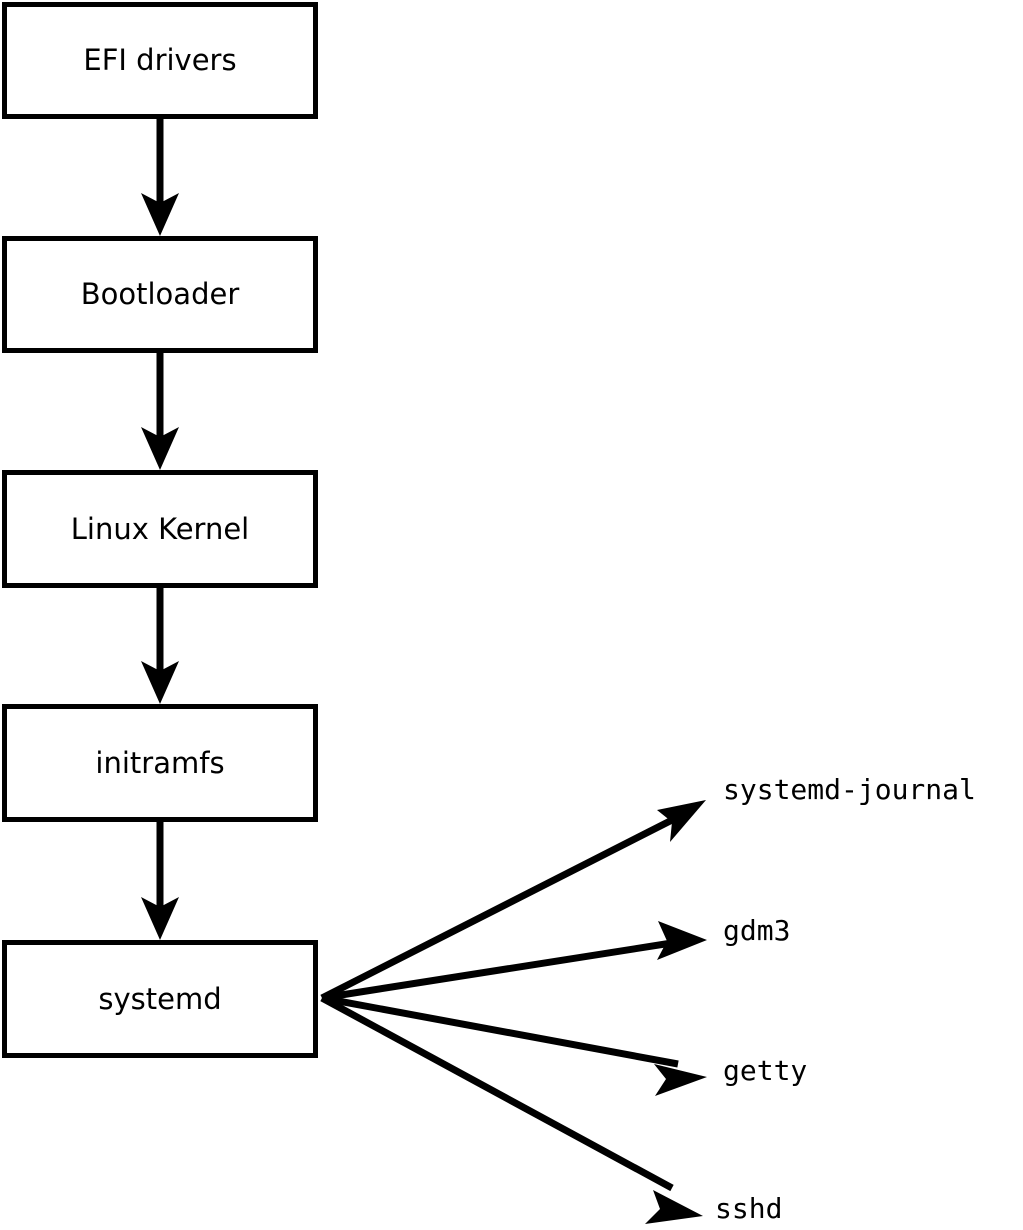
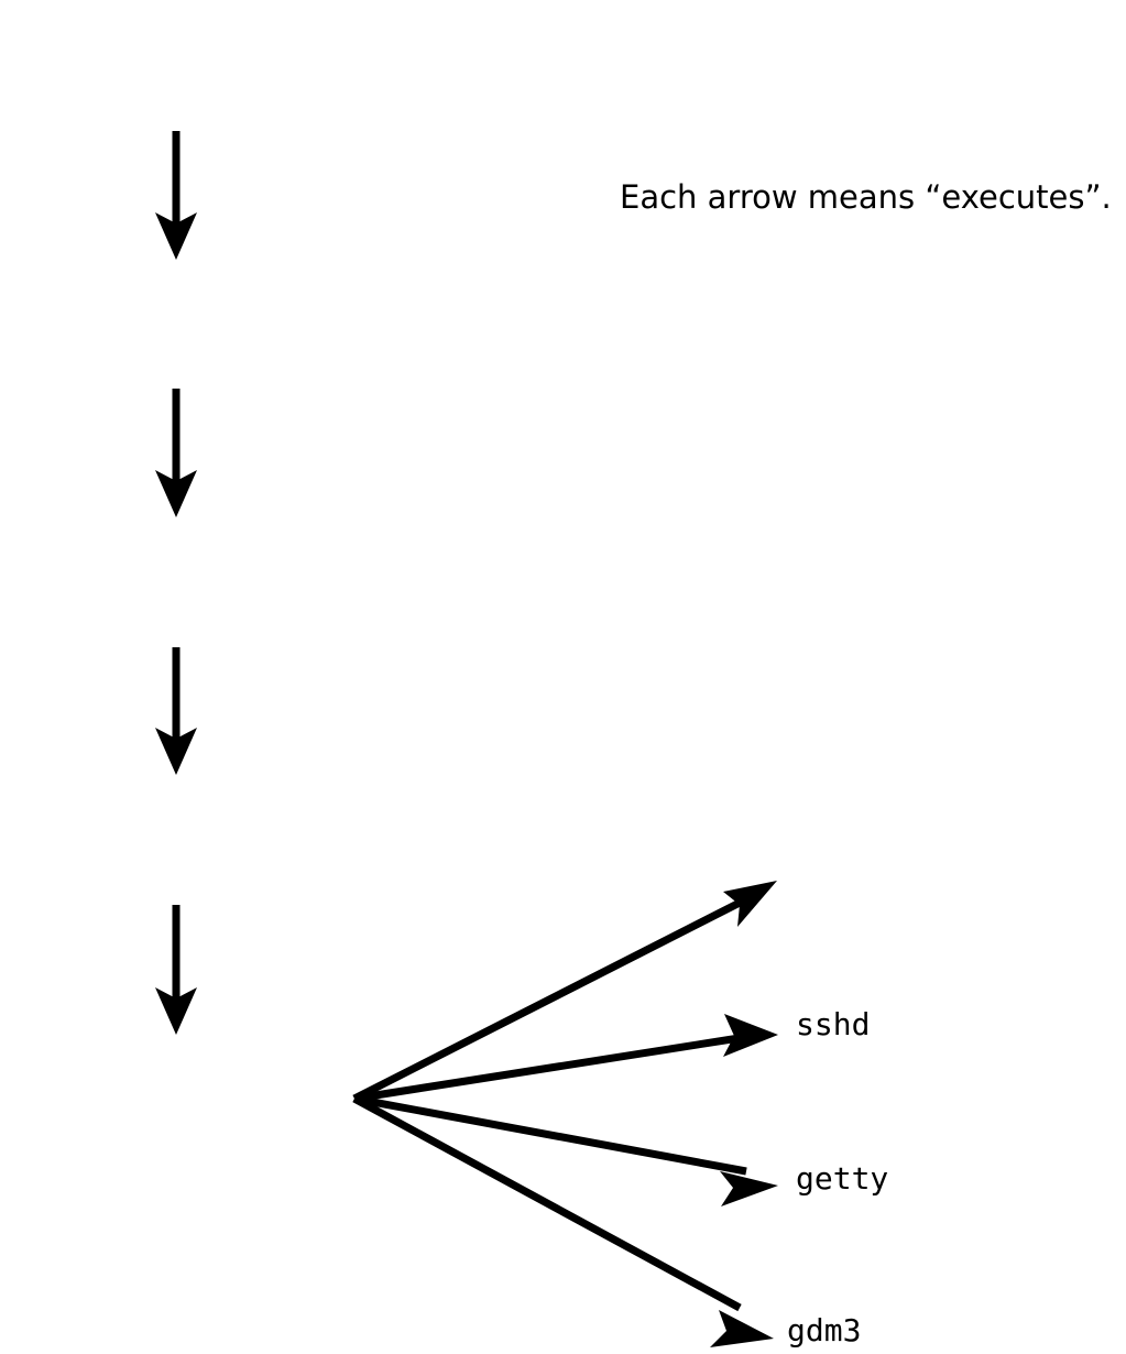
- EFI drivers
- Bootloader
- Linux Kernel
- initramfs
- systemd
- systemd-journal
- gdm3
+ sshd
  getty
- sshd
+ gdm3
+ Each arrow means “executes”.
